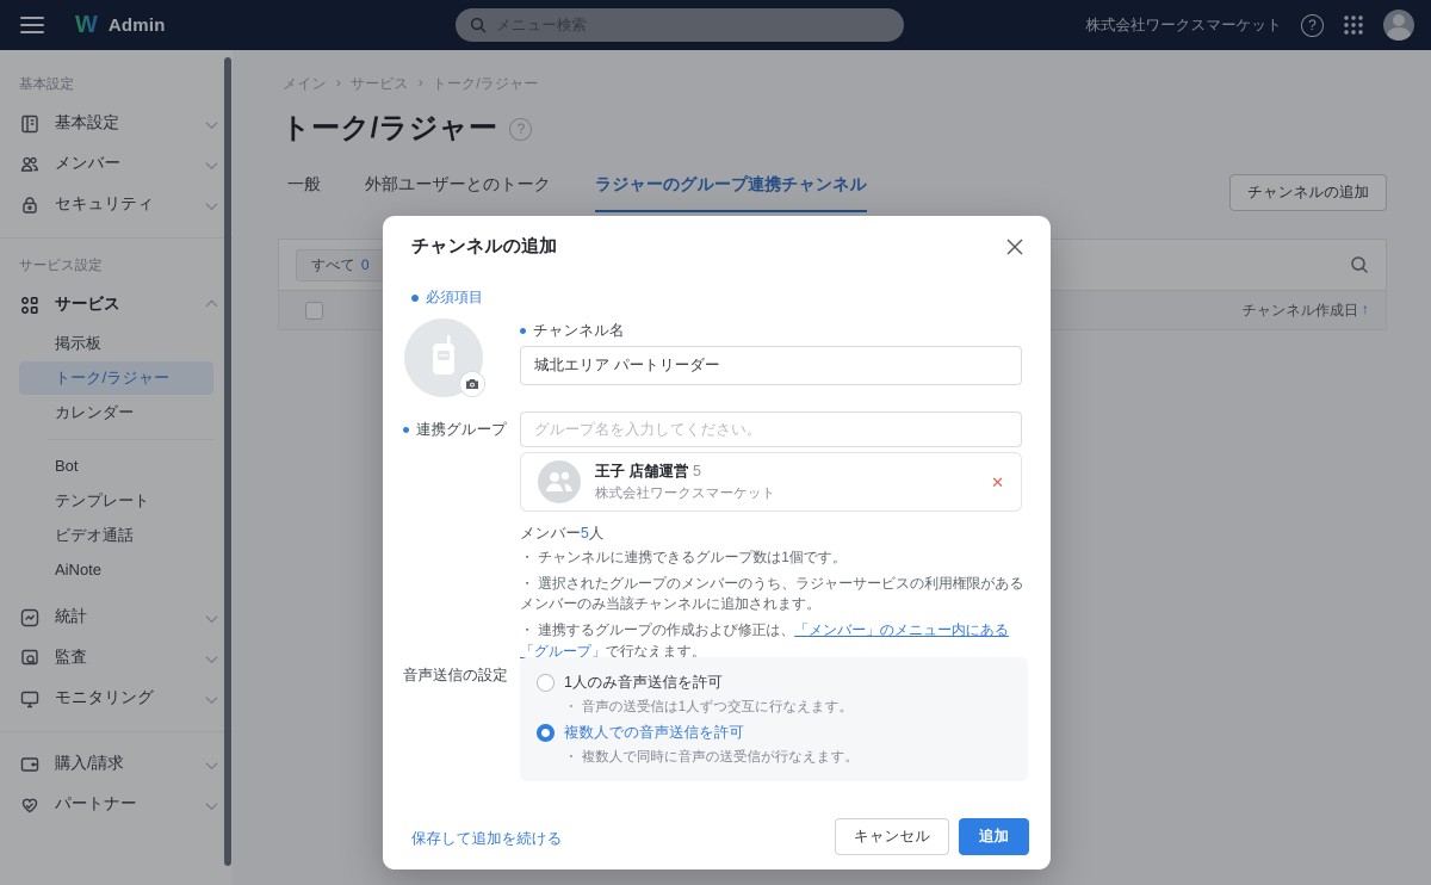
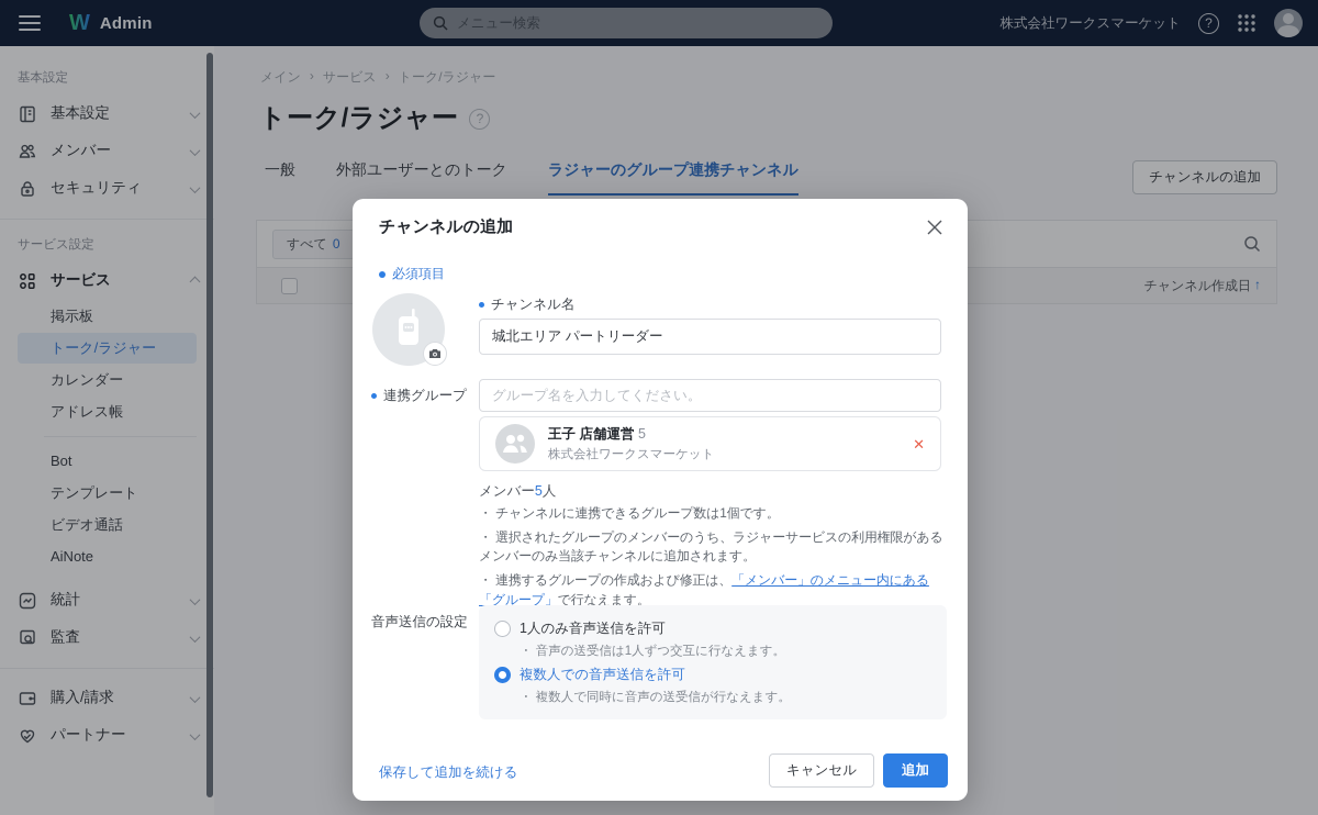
  W
  Admin
  メニュー検索
  株式会社ワークスマーケット
  ?
  基本設定
  基本設定
  メンバー
  セキュリティ
  サービス設定
  サービス
  掲示板
  トーク/ラジャー
  カレンダー
+ アドレス帳
  Bot
  テンプレート
  ビデオ通話
  AiNote
  統計
  監査
- モニタリング
  購入/請求
  パートナー
  メイン
  ›
  サービス
  ›
  トーク/ラジャー
  トーク/ラジャー
  ?
  一般
  外部ユーザーとのトーク
  ラジャーのグループ連携チャンネル
  チャンネルの追加
  すべて
  0
  チャンネル作成日
  ↑
  チャンネルの追加
  必須項目
  チャンネル名
  城北エリア パートリーダー
  連携グループ
  グループ名を入力してください。
  王子 店舗運営 5
  株式会社ワークスマーケット
  ✕
  メンバー5人
  ・ チャンネルに連携できるグループ数は1個です。
  ・ 選択されたグループのメンバーのうち、ラジャーサービスの利用権限があるメンバーのみ当該チャンネルに追加されます。
  ・ 連携するグループの作成および修正は、「メンバー」のメニュー内にある「グループ」で行なえます。
  音声送信の設定
  1人のみ音声送信を許可
  ・ 音声の送受信は1人ずつ交互に行なえます。
  複数人での音声送信を許可
  ・ 複数人で同時に音声の送受信が行なえます。
  保存して追加を続ける
  キャンセル
  追加
